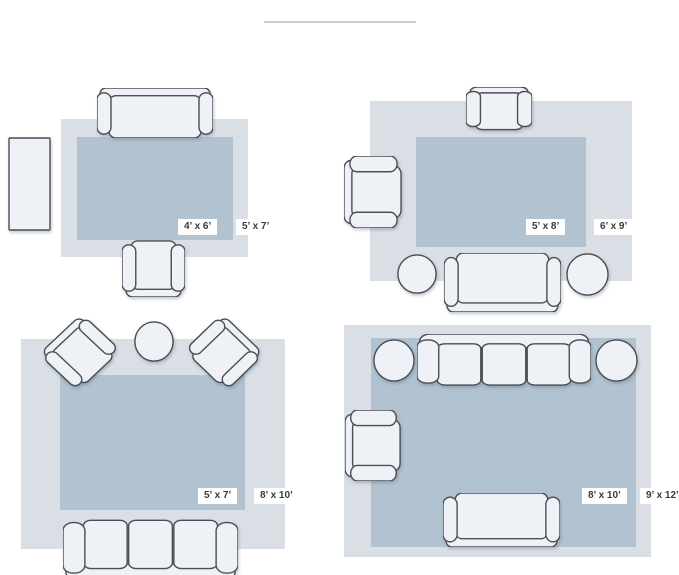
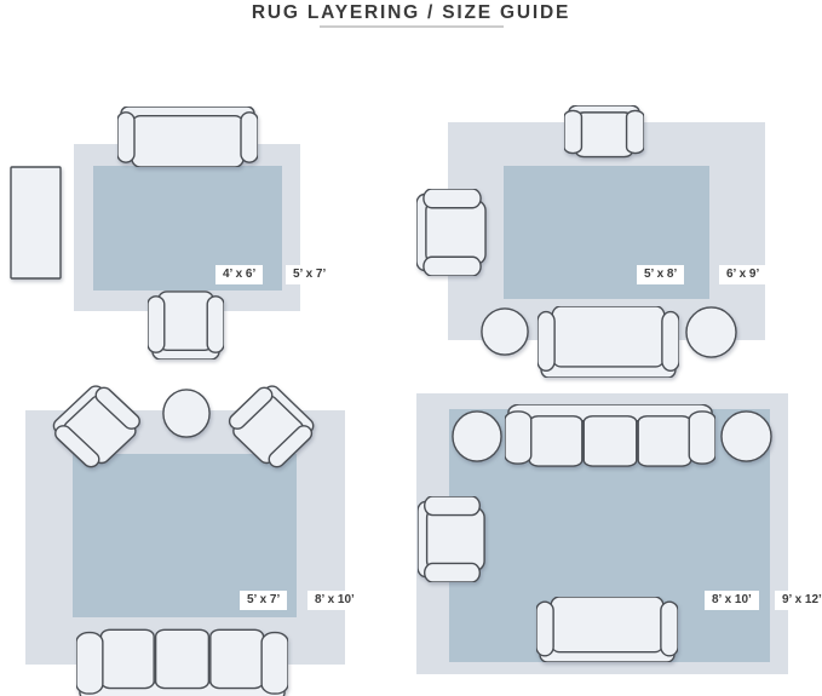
+ RUG LAYERING / SIZE GUIDE
  4’ x 6’
  5’ x 7’
  5’ x 8’
  6’ x 9’
  5’ x 7’
  8’ x 10’
  8’ x 10’
  9’ x 12’
